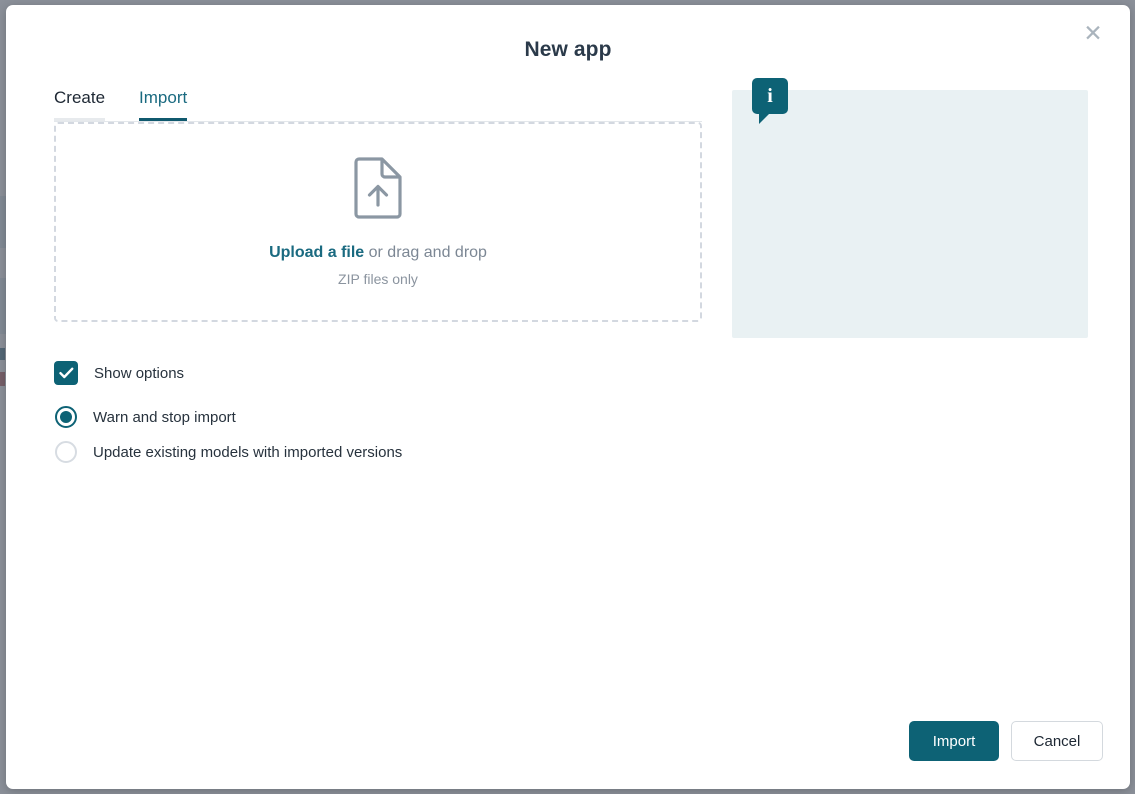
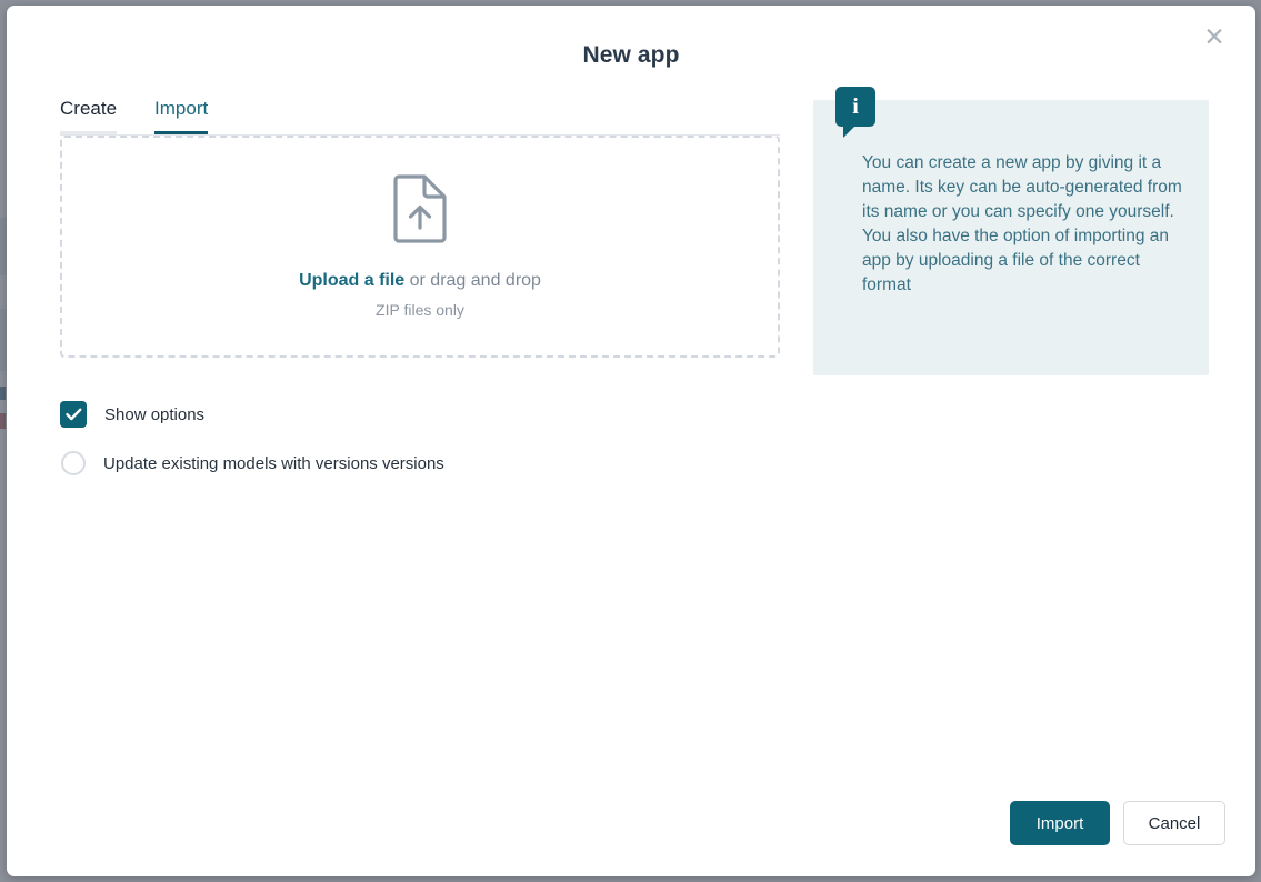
  ✕
  New app
  Create
  Import
  Upload a file or drag and drop
  ZIP files only
  Show options
- Warn and stop import
- Update existing models with imported versions
+ Update existing models with versions versions
  i
+ You can create a new app by giving it a name. Its key can be auto-generated from its name or you can specify one yourself. You also have the option of importing an app by uploading a file of the correct format
  Import
  Cancel
